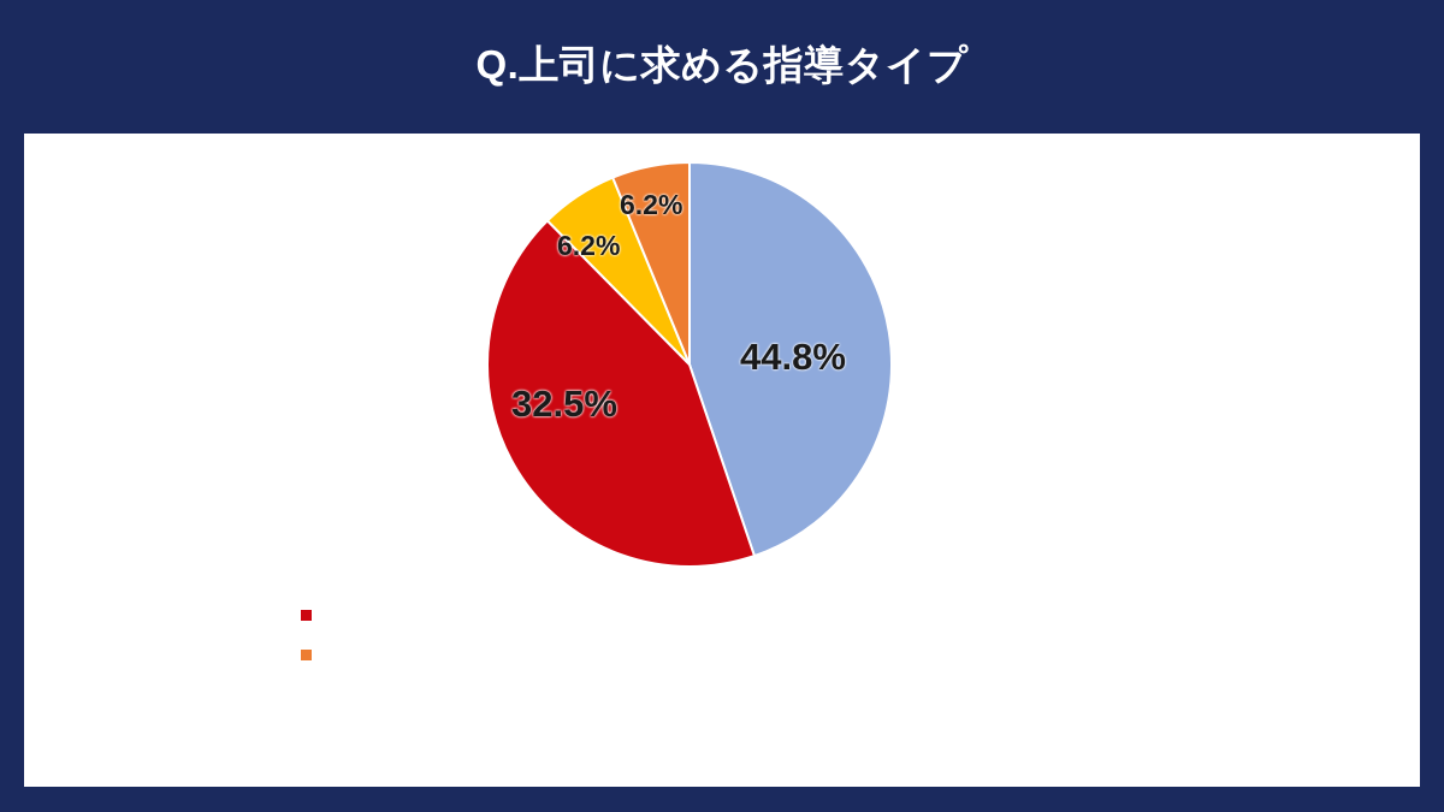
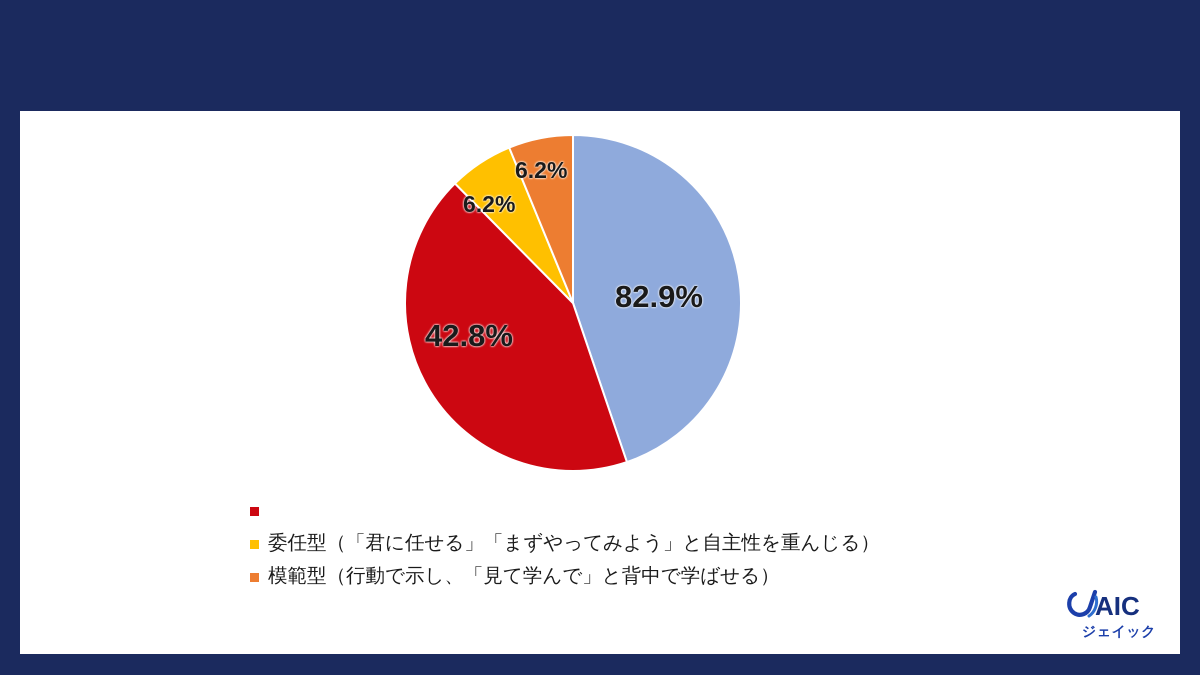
- Q.上司に求める指導タイプ
- 44.8%
+ 82.9%
- 32.5%
+ 42.8%
  6.2%
  6.2%
+ 委任型（「君に任せる」「まずやってみよう」と自主性を重んじる）
+ 模範型（行動で示し、「見て学んで」と背中で学ばせる）
+ AIC
+ ジェイック
